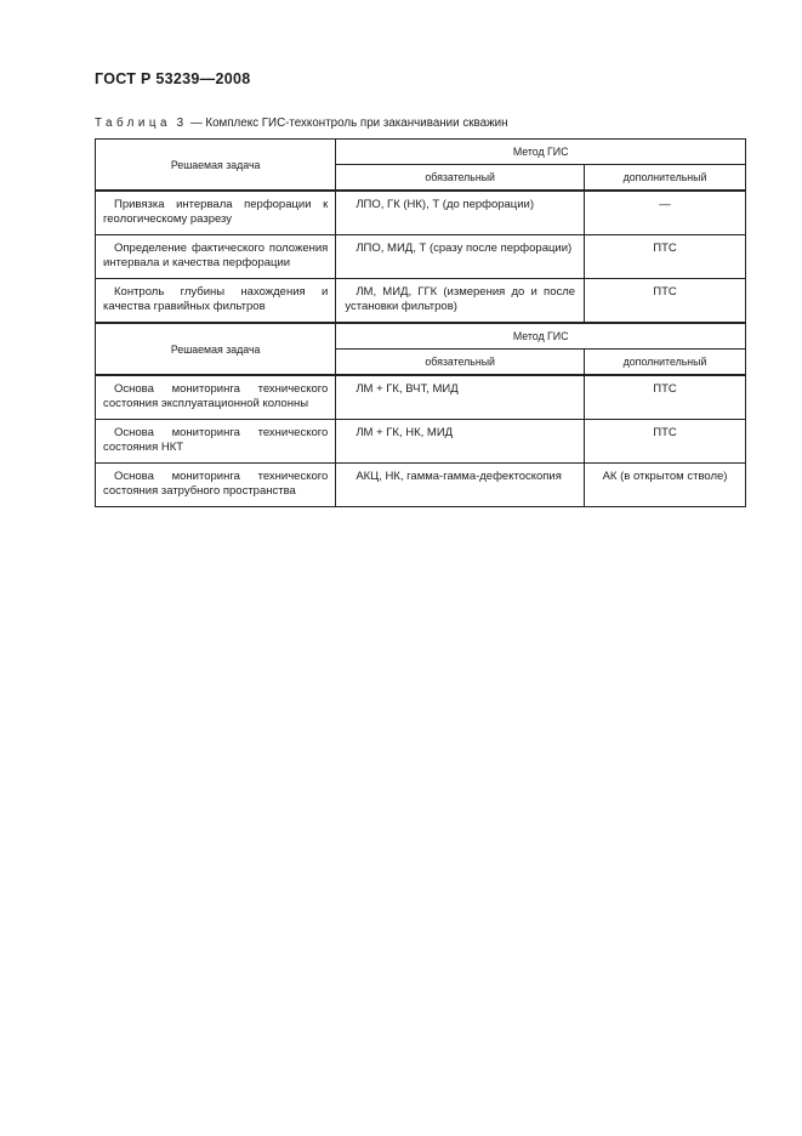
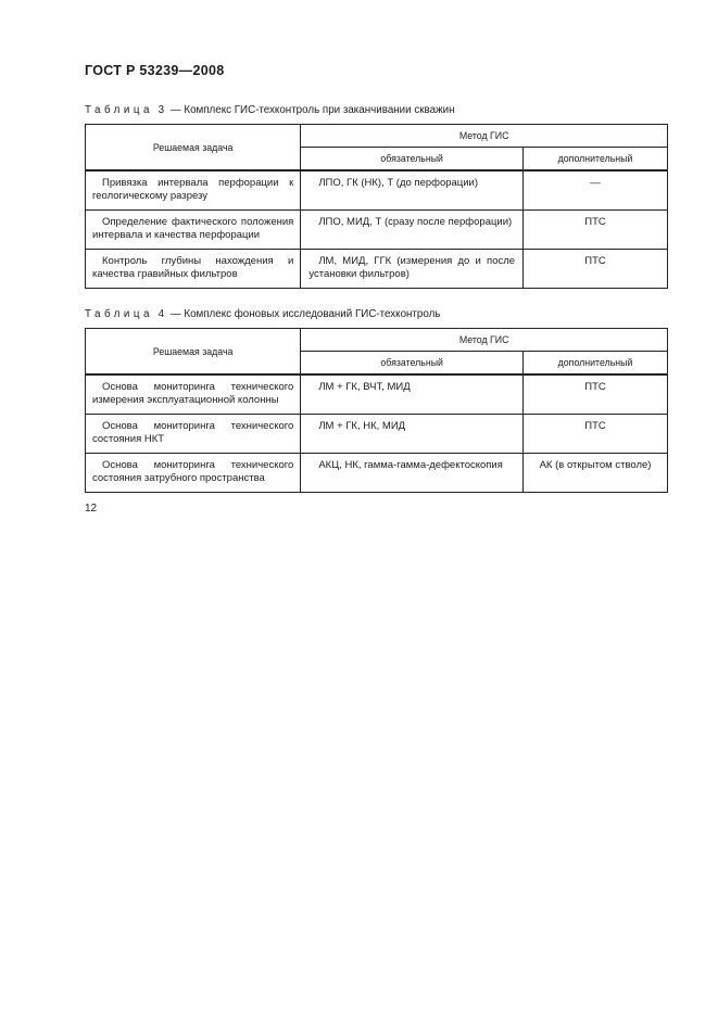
  ГОСТ Р 53239—2008
  Таблица 3 — Комплекс ГИС-техконтроль при заканчивании скважин
  Решаемая задача	Метод ГИС
  обязательный	дополнительный
  Привязка интервала перфорации к геологическому разрезу	ЛПО, ГК (НК), Т (до перфорации)	—
  Определение фактического положения интервала и качества перфорации	ЛПО, МИД, Т (сразу после перфорации)	ПТС
  Контроль глубины нахождения и качества гравийных фильтров	ЛМ, МИД, ГГК (измерения до и после установки фильтров)	ПТС
+ Таблица 4 — Комплекс фоновых исследований ГИС-техконтроль
  Решаемая задача	Метод ГИС
  обязательный	дополнительный
- Основа мониторинга технического состояния эксплуатационной колонны	ЛМ + ГК, ВЧТ, МИД	ПТС
+ Основа мониторинга технического измерения эксплуатационной колонны	ЛМ + ГК, ВЧТ, МИД	ПТС
  Основа мониторинга технического состояния НКТ	ЛМ + ГК, НК, МИД	ПТС
  Основа мониторинга технического состояния затрубного пространства	АКЦ, НК, гамма-гамма-дефектоскопия	АК (в открытом стволе)
+ 12
